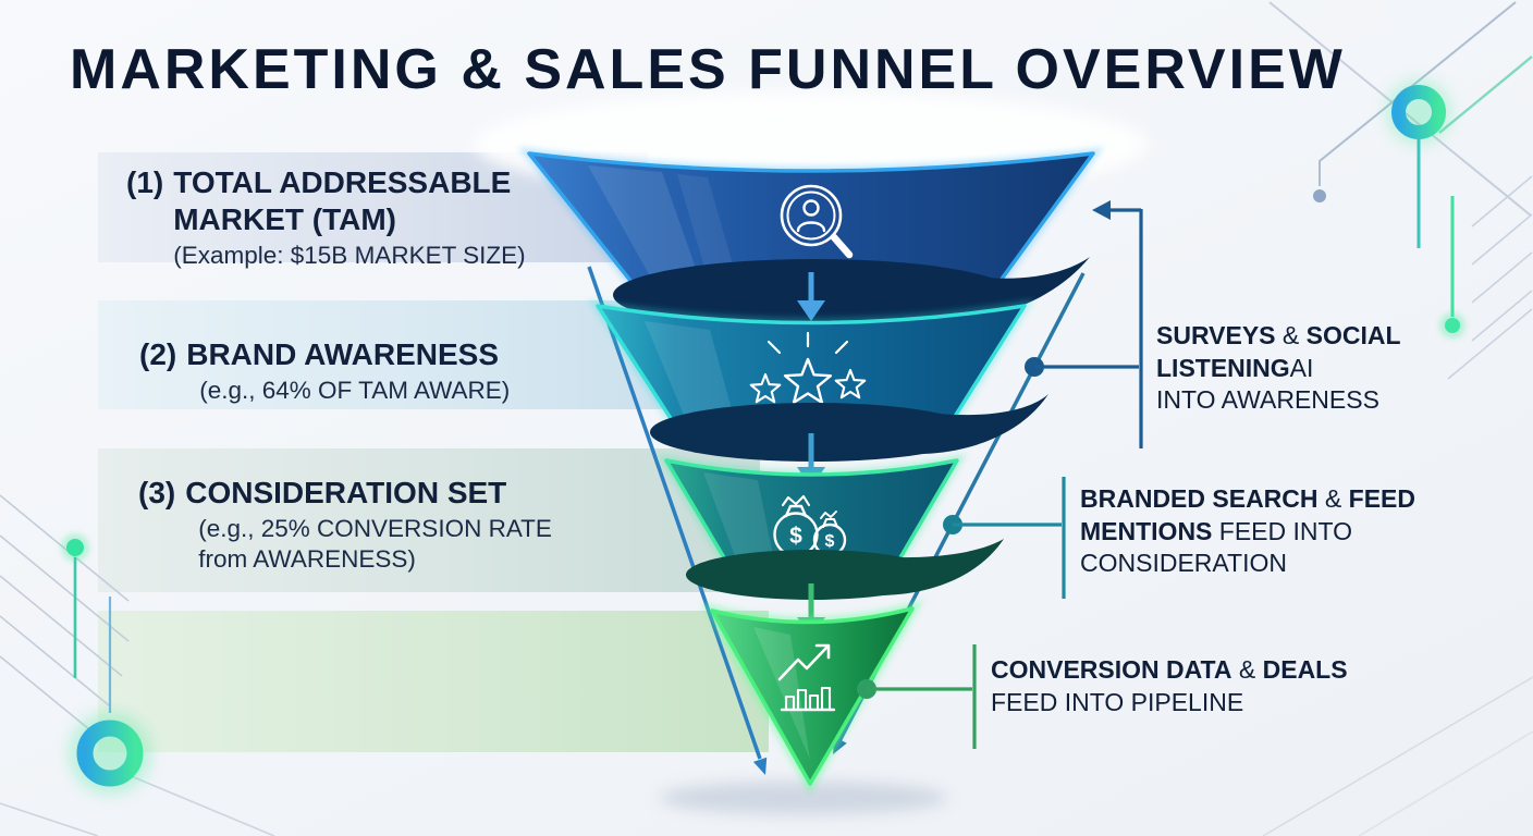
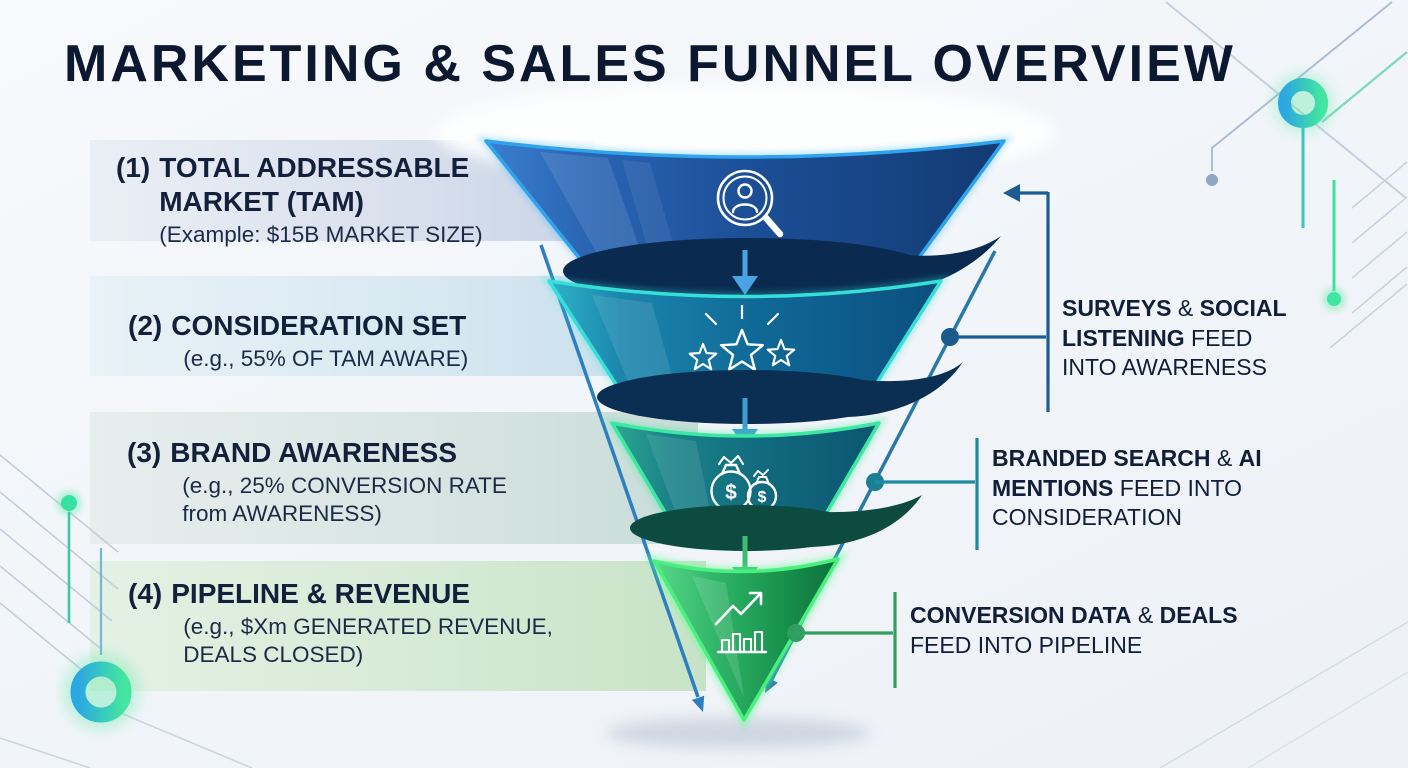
  $
  $
  MARKETING & SALES FUNNEL OVERVIEW
  (1)
  TOTAL ADDRESSABLE
  MARKET (TAM)
  (Example: $15B MARKET SIZE)
  (2)
- BRAND AWARENESS
+ CONSIDERATION SET
- (e.g., 64% OF TAM AWARE)
+ (e.g., 55% OF TAM AWARE)
  (3)
- CONSIDERATION SET
+ BRAND AWARENESS
  (e.g., 25% CONVERSION RATE
  from AWARENESS)
+ (4)
+ PIPELINE & REVENUE
+ (e.g., $Xm GENERATED REVENUE,
+ DEALS CLOSED)
  SURVEYS & SOCIAL
- LISTENINGAI
+ LISTENING FEED
  INTO AWARENESS
- BRANDED SEARCH & FEED
+ BRANDED SEARCH & AI
  MENTIONS FEED INTO
  CONSIDERATION
  CONVERSION DATA & DEALS
  FEED INTO PIPELINE
